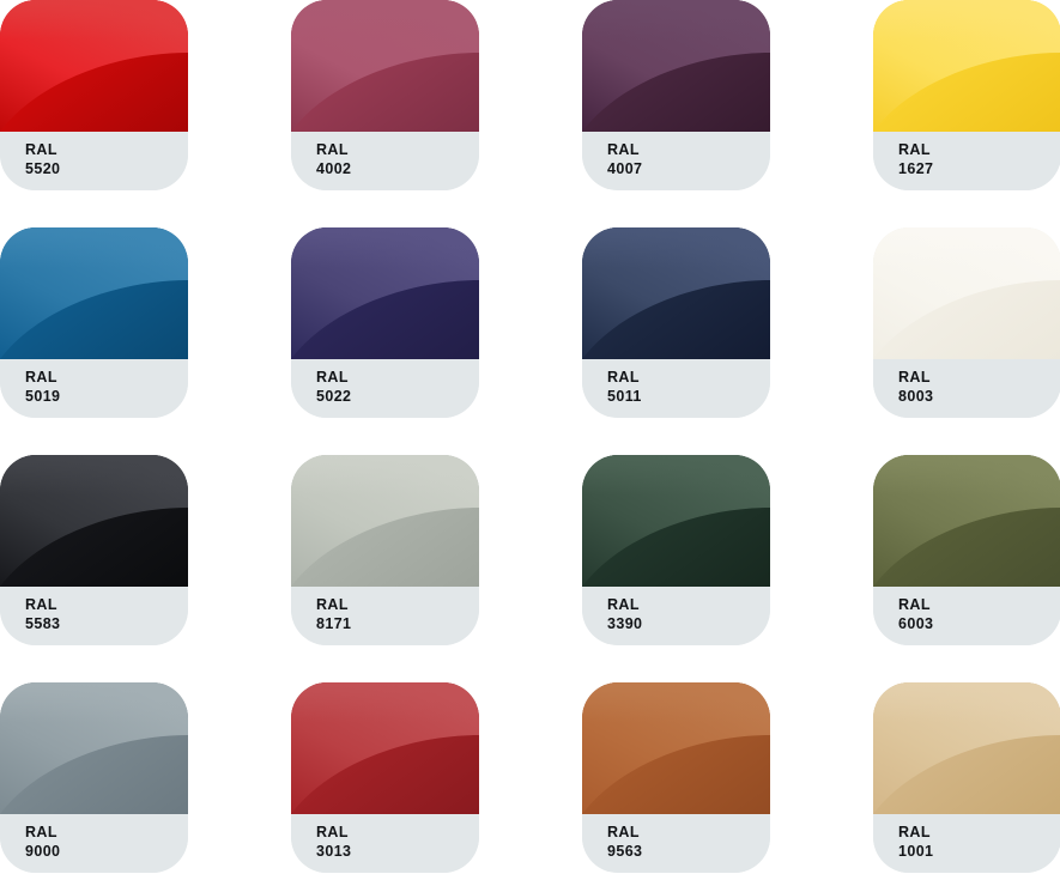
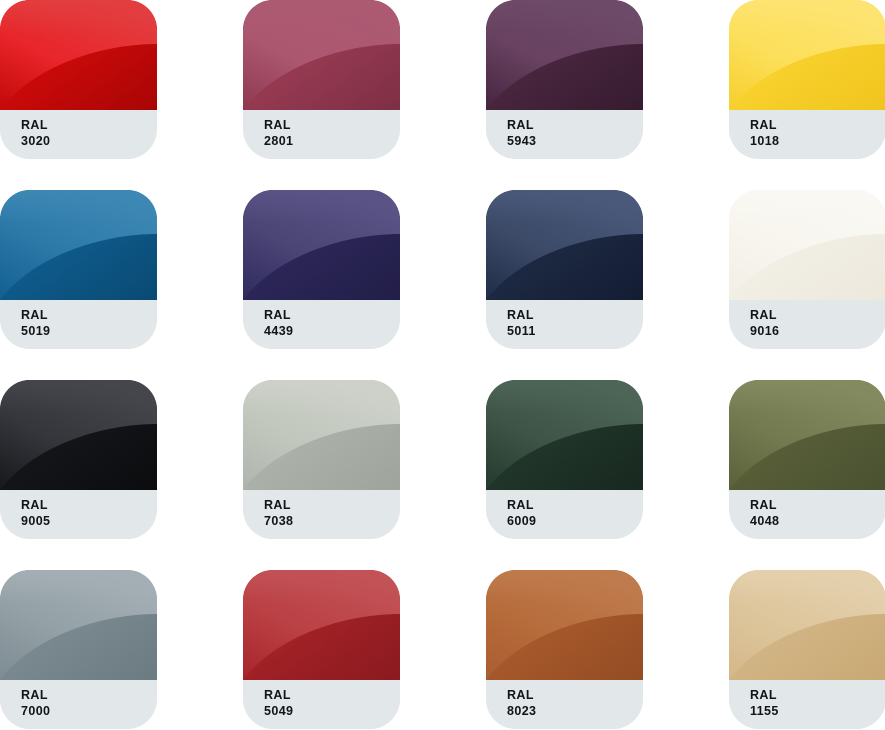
  RAL
- 5520
+ 3020
  RAL
- 4002
+ 2801
  RAL
- 4007
+ 5943
  RAL
- 1627
+ 1018
  RAL
  5019
  RAL
- 5022
+ 4439
  RAL
  5011
  RAL
- 8003
+ 9016
  RAL
- 5583
+ 9005
  RAL
- 8171
+ 7038
  RAL
- 3390
+ 6009
  RAL
- 6003
+ 4048
  RAL
- 9000
+ 7000
  RAL
- 3013
+ 5049
  RAL
- 9563
+ 8023
  RAL
- 1001
+ 1155
